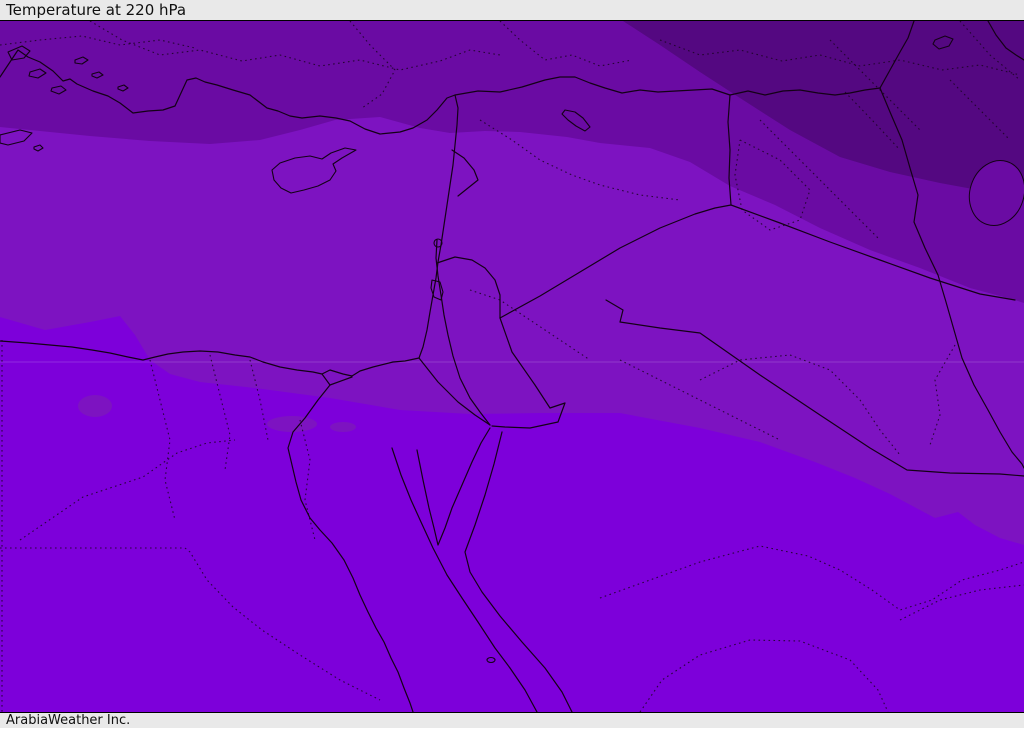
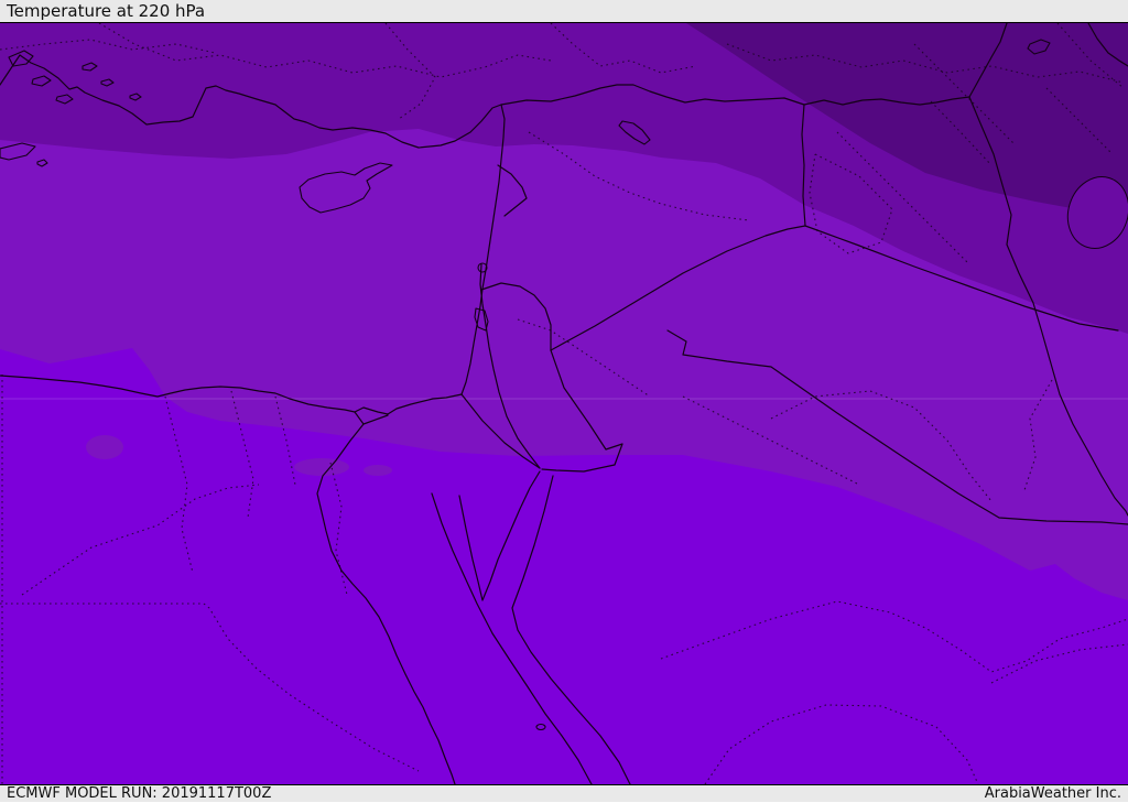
  Temperature at 220 hPa
+ ECMWF MODEL RUN: 20191117T00Z
  ArabiaWeather Inc.
